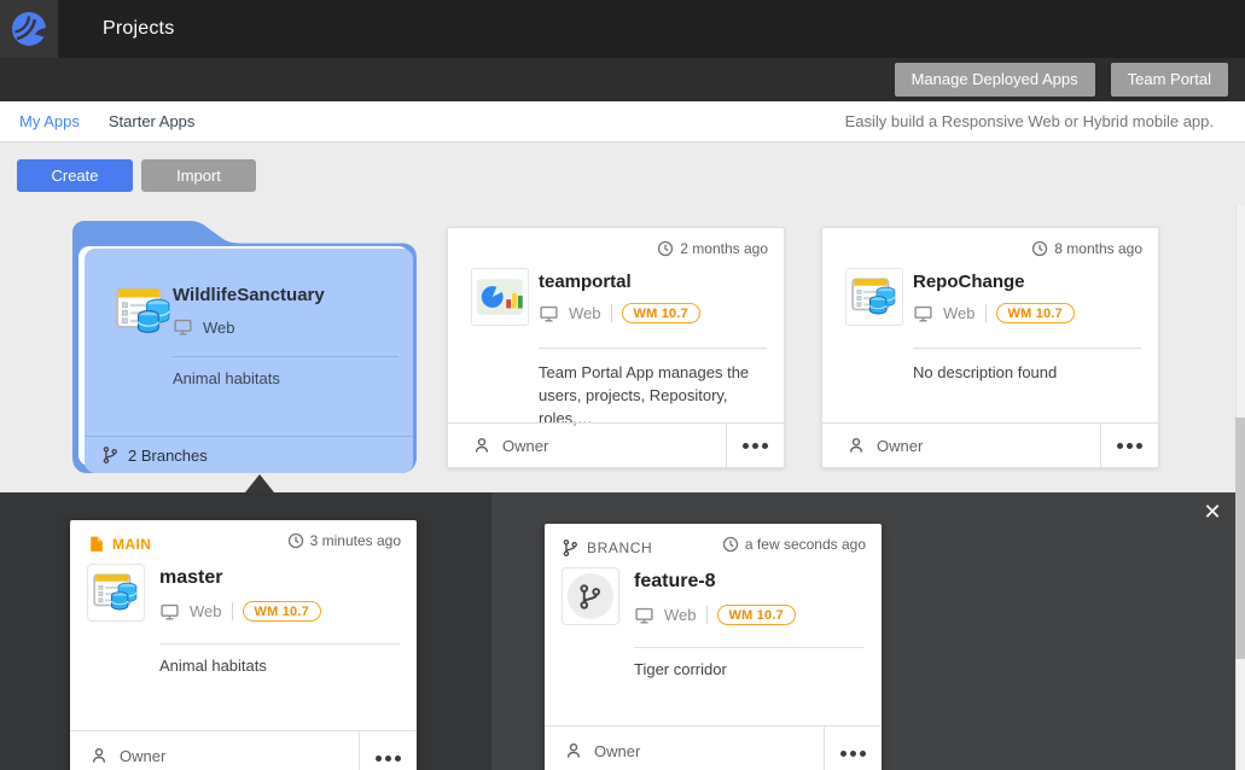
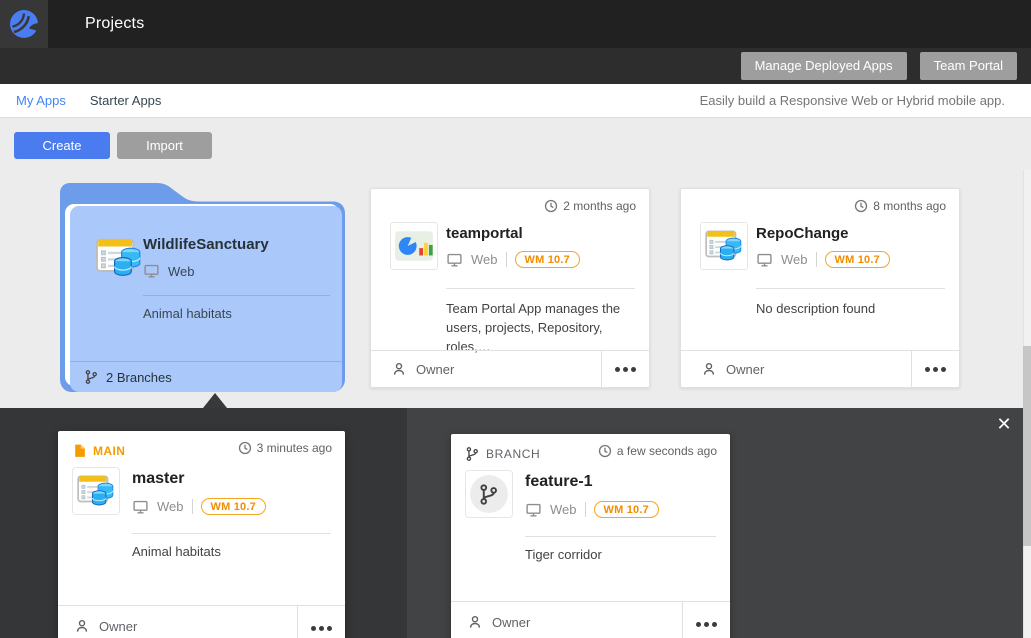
  Projects
  Manage Deployed Apps
  Team Portal
  My Apps
  Starter Apps
  Easily build a Responsive Web or Hybrid mobile app.
  Create
  Import
  WildlifeSanctuary
  Web
  Animal habitats
  2 Branches
  2 months ago
  teamportal
  Web
  WM 10.7
  Team Portal App manages the users, projects, Repository, roles,…
  Owner
  8 months ago
  RepoChange
  Web
  WM 10.7
  No description found
  Owner
  ✕
  MAIN
  3 minutes ago
  master
  Web
  WM 10.7
  Animal habitats
  Owner
  BRANCH
  a few seconds ago
- feature-8
+ feature-1
  Web
  WM 10.7
  Tiger corridor
  Owner
